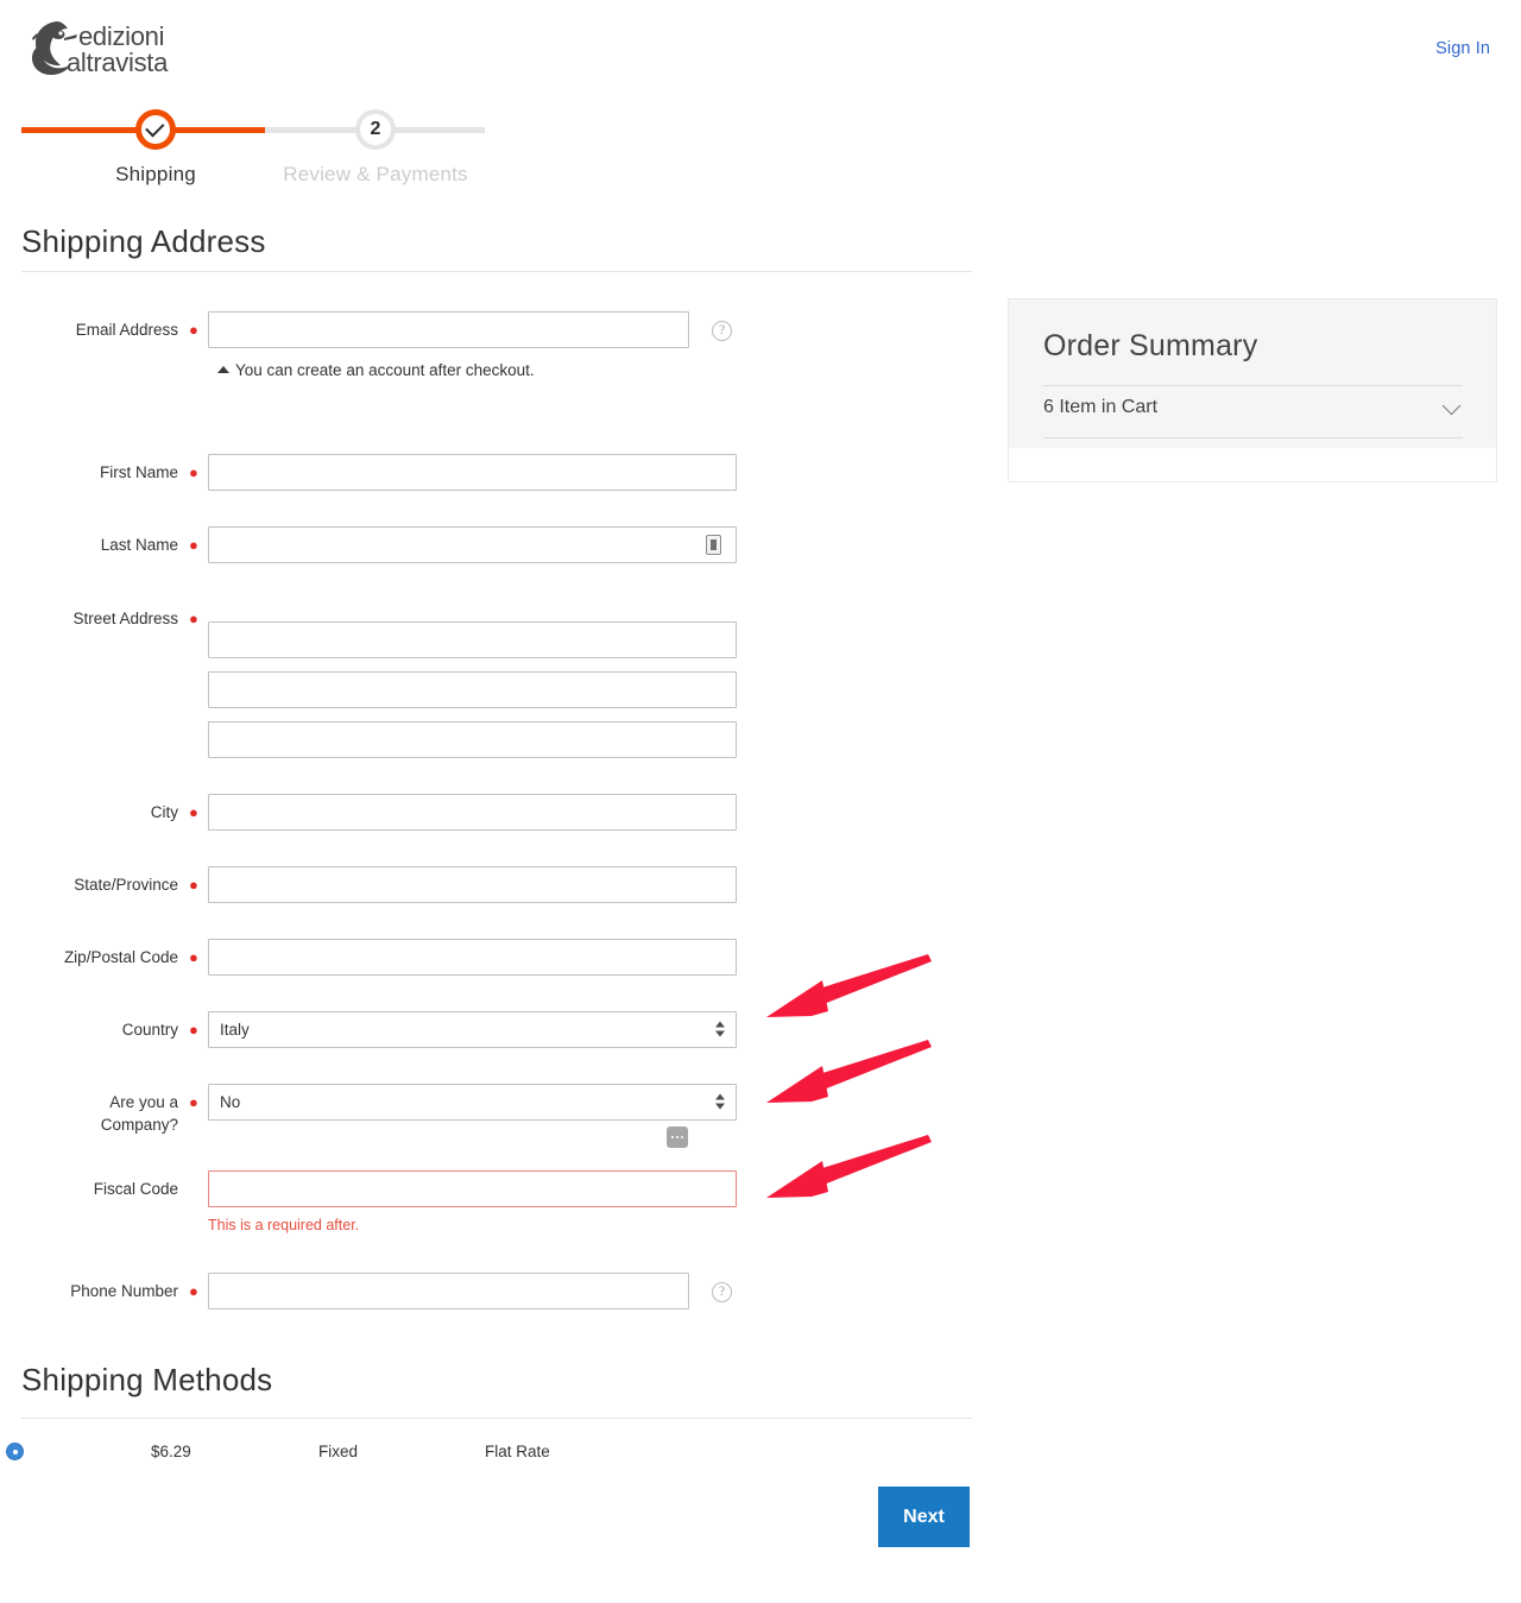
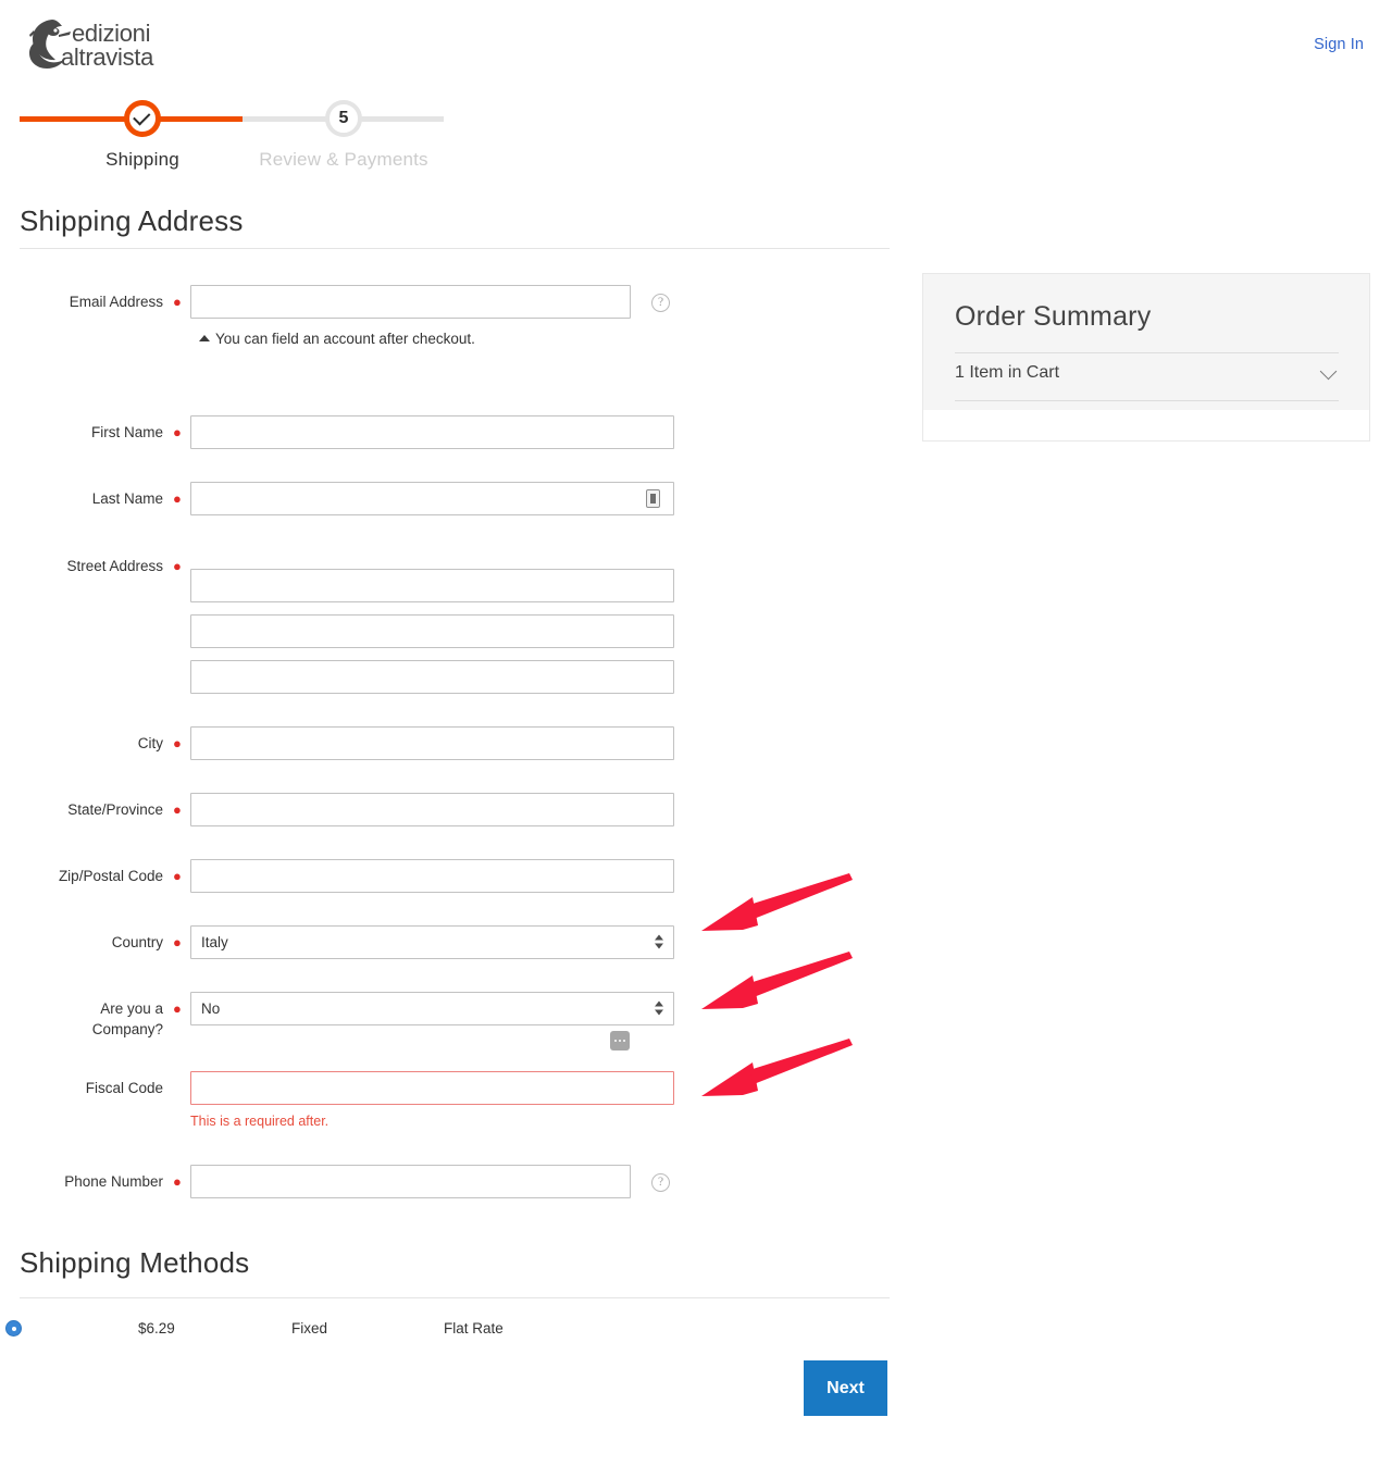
  edizioni
  altravista
  Sign In
  Shipping
- 2
+ 5
  Review & Payments
  Shipping Address
  Email Address
  ●
  ?
- You can create an account after checkout.
+ You can field an account after checkout.
  First Name
  ●
  Last Name
  ●
  Street Address
  ●
  City
  ●
  State/Province
  ●
  Zip/Postal Code
  ●
  Country
  ●
  Italy
  Are you a
  Company?
  ●
  No
  Fiscal Code
  This is a required after.
  Phone Number
  ●
  ?
  Order Summary
- 6 Item in Cart
+ 1 Item in Cart
  Shipping Methods
  $6.29
  Fixed
  Flat Rate
  Next
